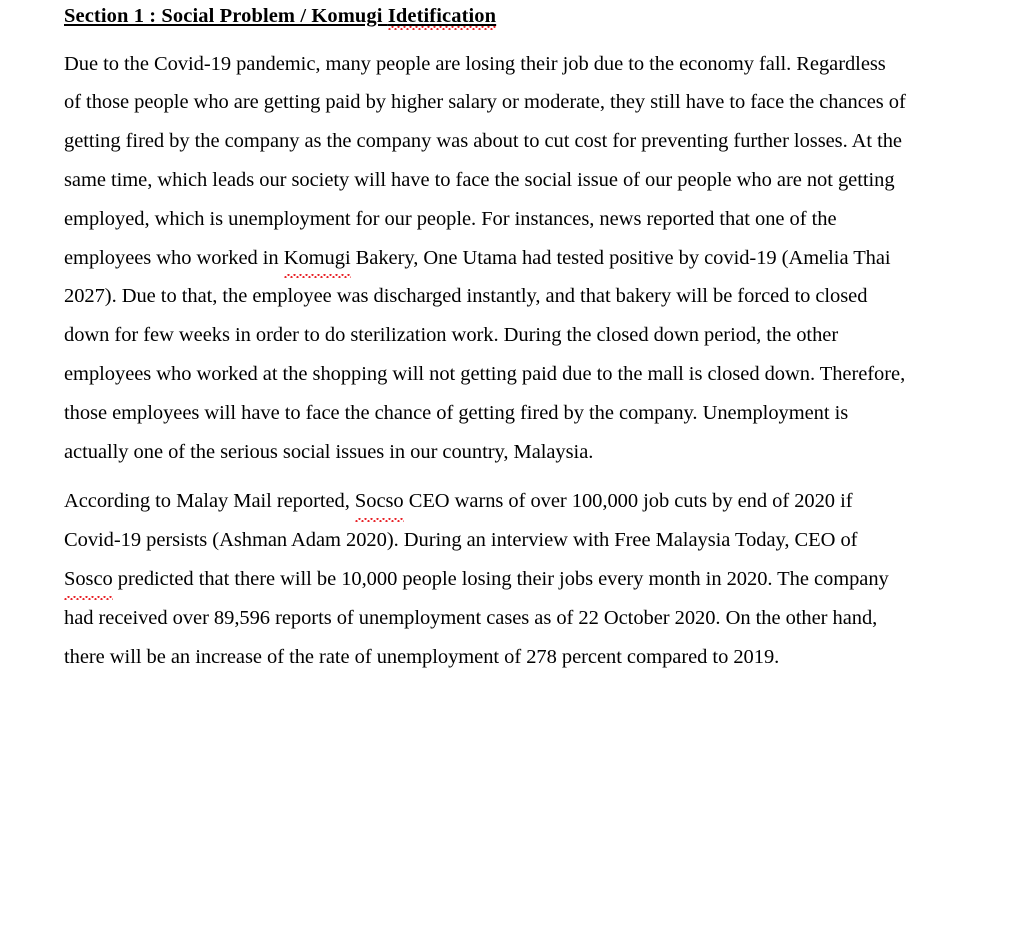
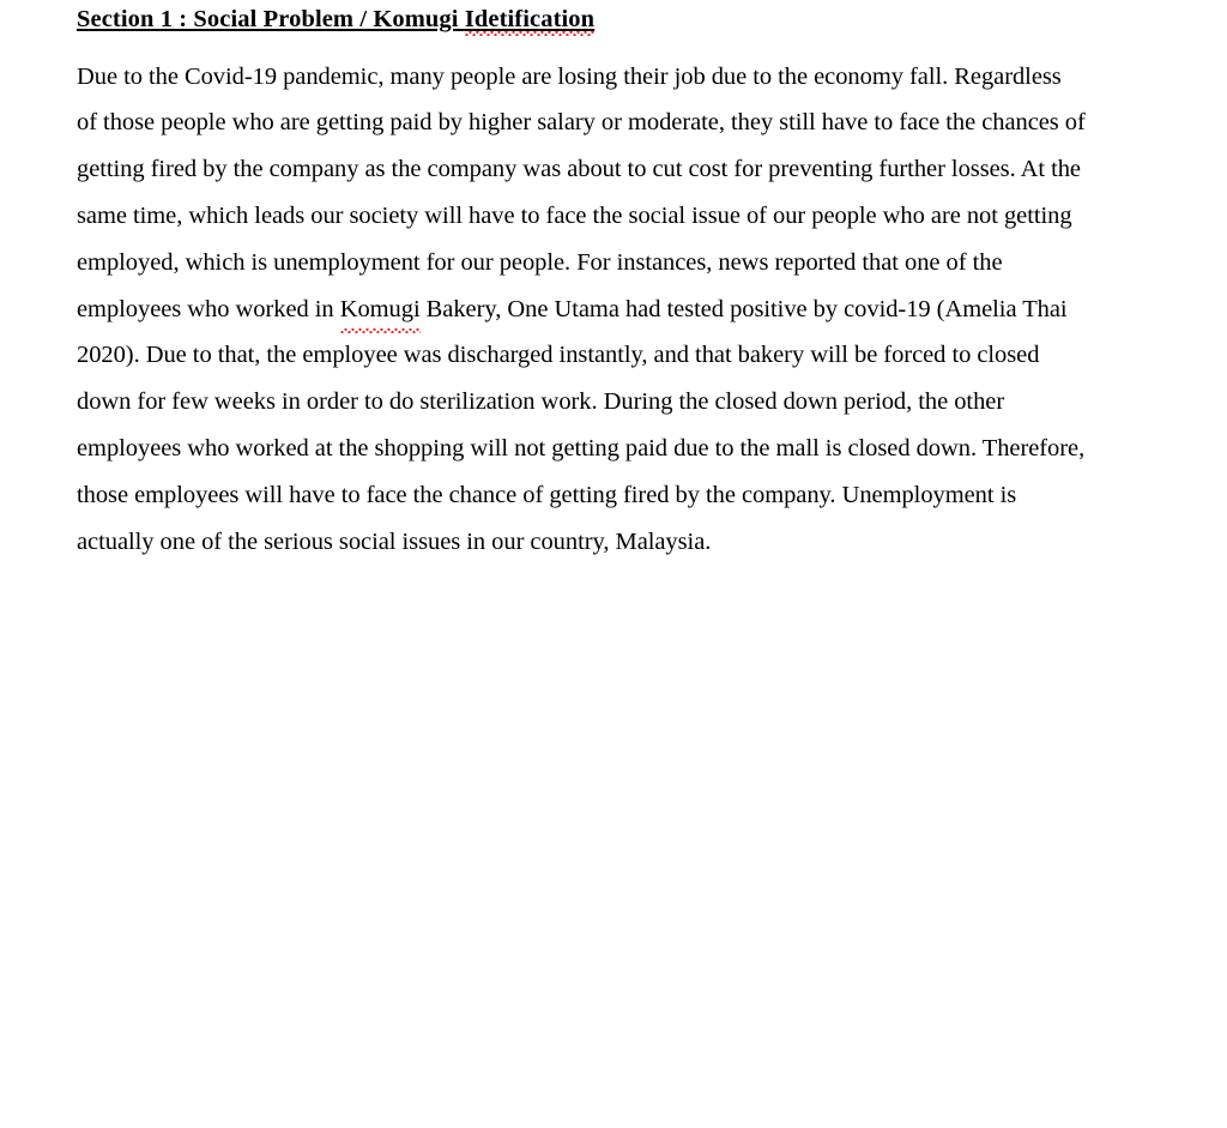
  Section 1 : Social Problem / Komugi Idetification
- Due to the Covid-19 pandemic, many people are losing their job due to the economy fall. Regardless of those people who are getting paid by higher salary or moderate, they still have to face the chances of getting fired by the company as the company was about to cut cost for preventing further losses. At the same time, which leads our society will have to face the social issue of our people who are not getting employed, which is unemployment for our people. For instances, news reported that one of the employees who worked in Komugi Bakery, One Utama had tested positive by covid-19 (Amelia Thai 2027). Due to that, the employee was discharged instantly, and that bakery will be forced to closed down for few weeks in order to do sterilization work. During the closed down period, the other employees who worked at the shopping will not getting paid due to the mall is closed down. Therefore, those employees will have to face the chance of getting fired by the company. Unemployment is actually one of the serious social issues in our country, Malaysia.
+ Due to the Covid-19 pandemic, many people are losing their job due to the economy fall. Regardless of those people who are getting paid by higher salary or moderate, they still have to face the chances of getting fired by the company as the company was about to cut cost for preventing further losses. At the same time, which leads our society will have to face the social issue of our people who are not getting employed, which is unemployment for our people. For instances, news reported that one of the employees who worked in Komugi Bakery, One Utama had tested positive by covid-19 (Amelia Thai 2020). Due to that, the employee was discharged instantly, and that bakery will be forced to closed down for few weeks in order to do sterilization work. During the closed down period, the other employees who worked at the shopping will not getting paid due to the mall is closed down. Therefore, those employees will have to face the chance of getting fired by the company. Unemployment is actually one of the serious social issues in our country, Malaysia.
- According to Malay Mail reported, Socso CEO warns of over 100,000 job cuts by end of 2020 if Covid-19 persists (Ashman Adam 2020). During an interview with Free Malaysia Today, CEO of Sosco predicted that there will be 10,000 people losing their jobs every month in 2020. The company had received over 89,596 reports of unemployment cases as of 22 October 2020. On the other hand, there will be an increase of the rate of unemployment of 278 percent compared to 2019.
